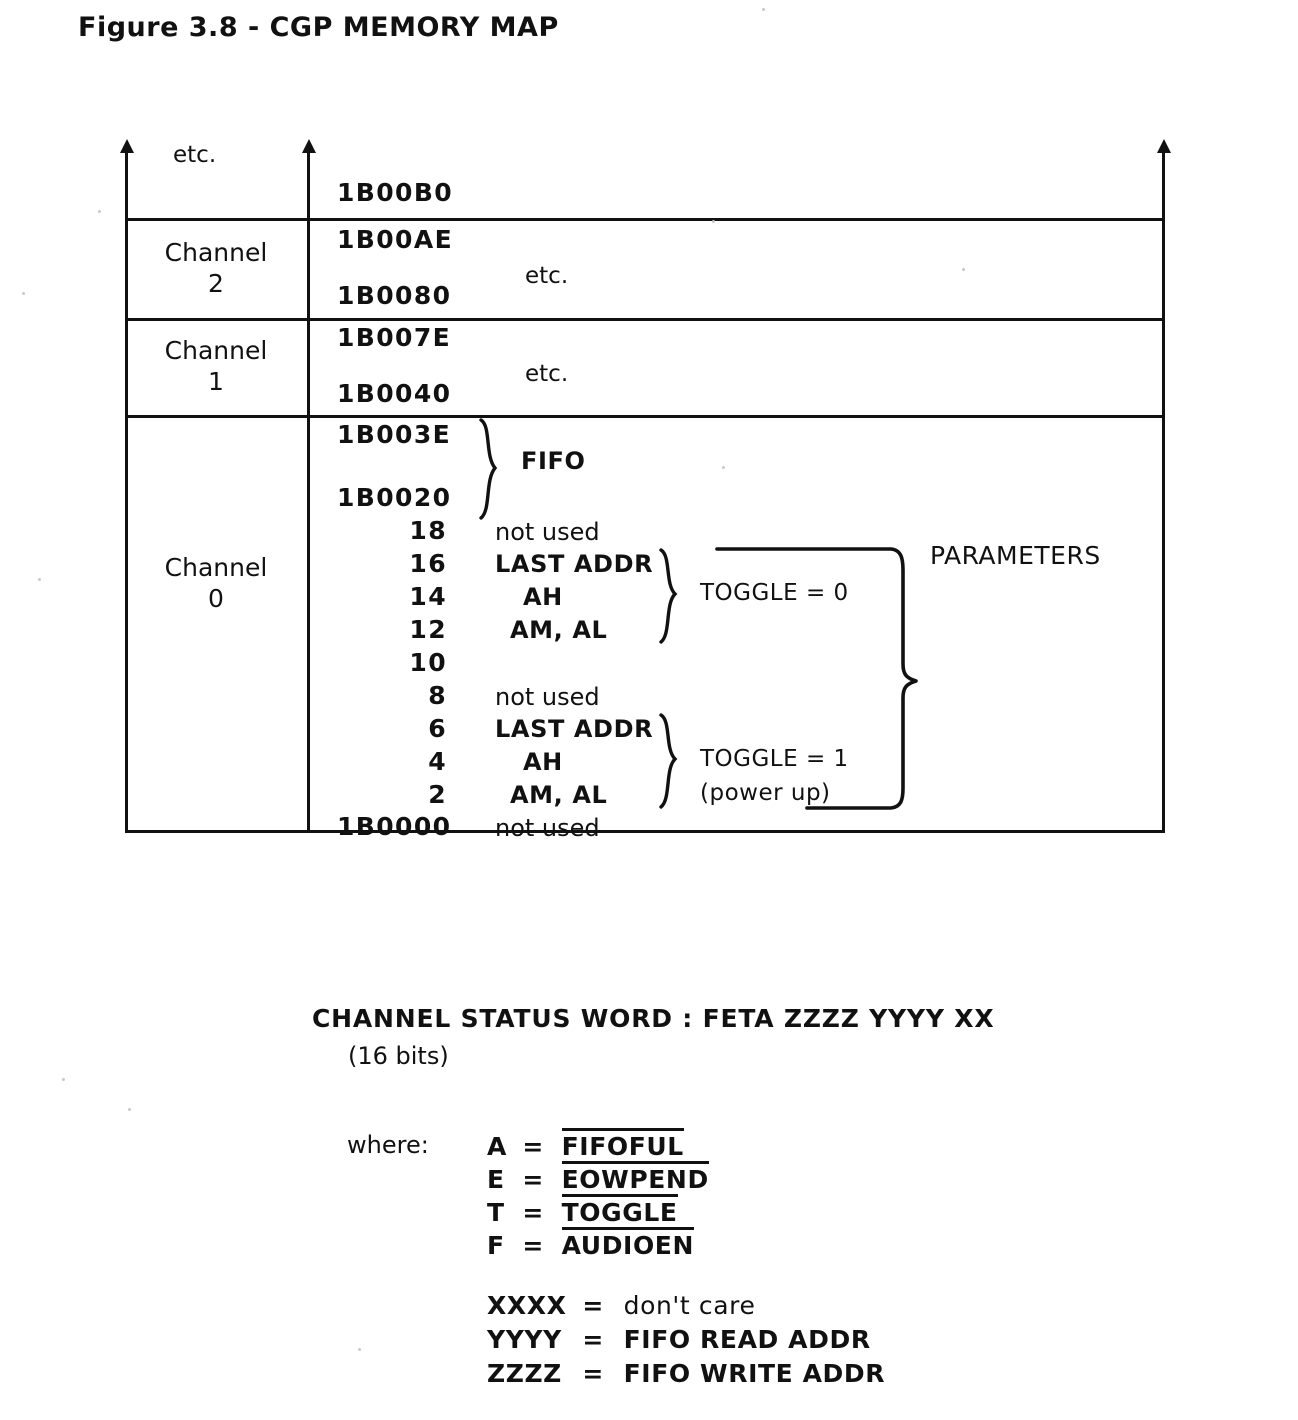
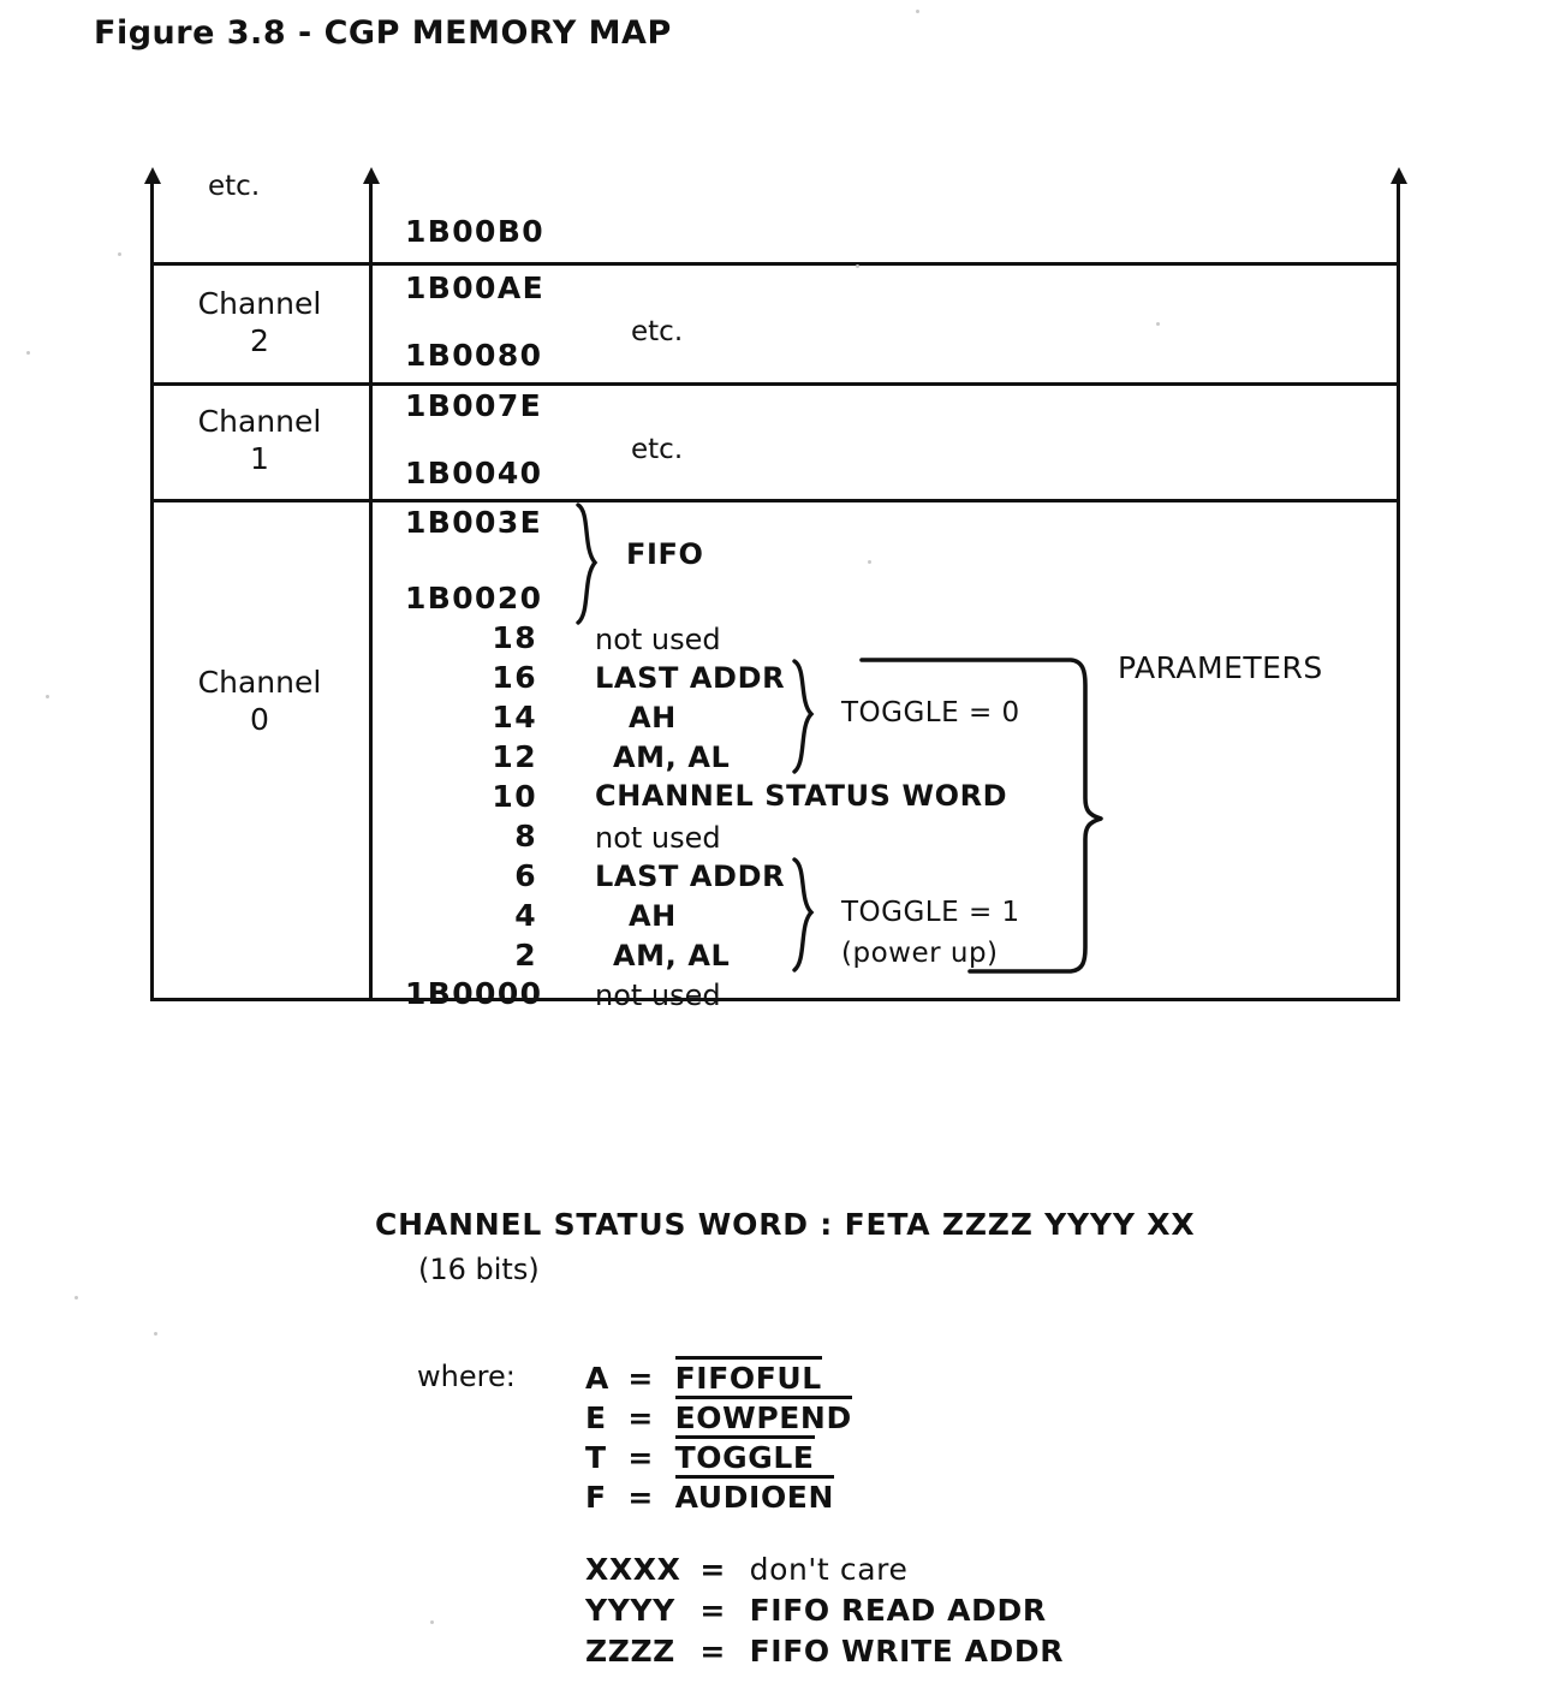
  Figure 3.8 - CGP MEMORY MAP
  etc.
  1B00B0
  Channel
  2
  1B00AE
  etc.
  1B0080
  Channel
  1
  1B007E
  etc.
  1B0040
  Channel
  0
  1B003E
  1B0020
  FIFO
  18
  not used
  16
  LAST ADDR
  14
  AH
  12
  AM, AL
  10
+ CHANNEL STATUS WORD
  8
  not used
  6
  LAST ADDR
  4
  AH
  2
  AM, AL
  1B0000
  not used
  TOGGLE = 0
  TOGGLE = 1
  (power up)
  PARAMETERS
  CHANNEL STATUS WORD : FETA ZZZZ YYYY XX
  (16 bits)
  where:
  A = FIFOFUL
  E = EOWPEND
  T = TOGGLE
  F = AUDIOEN
  XXXX = don't care
  YYYY = FIFO READ ADDR
  ZZZZ = FIFO WRITE ADDR
